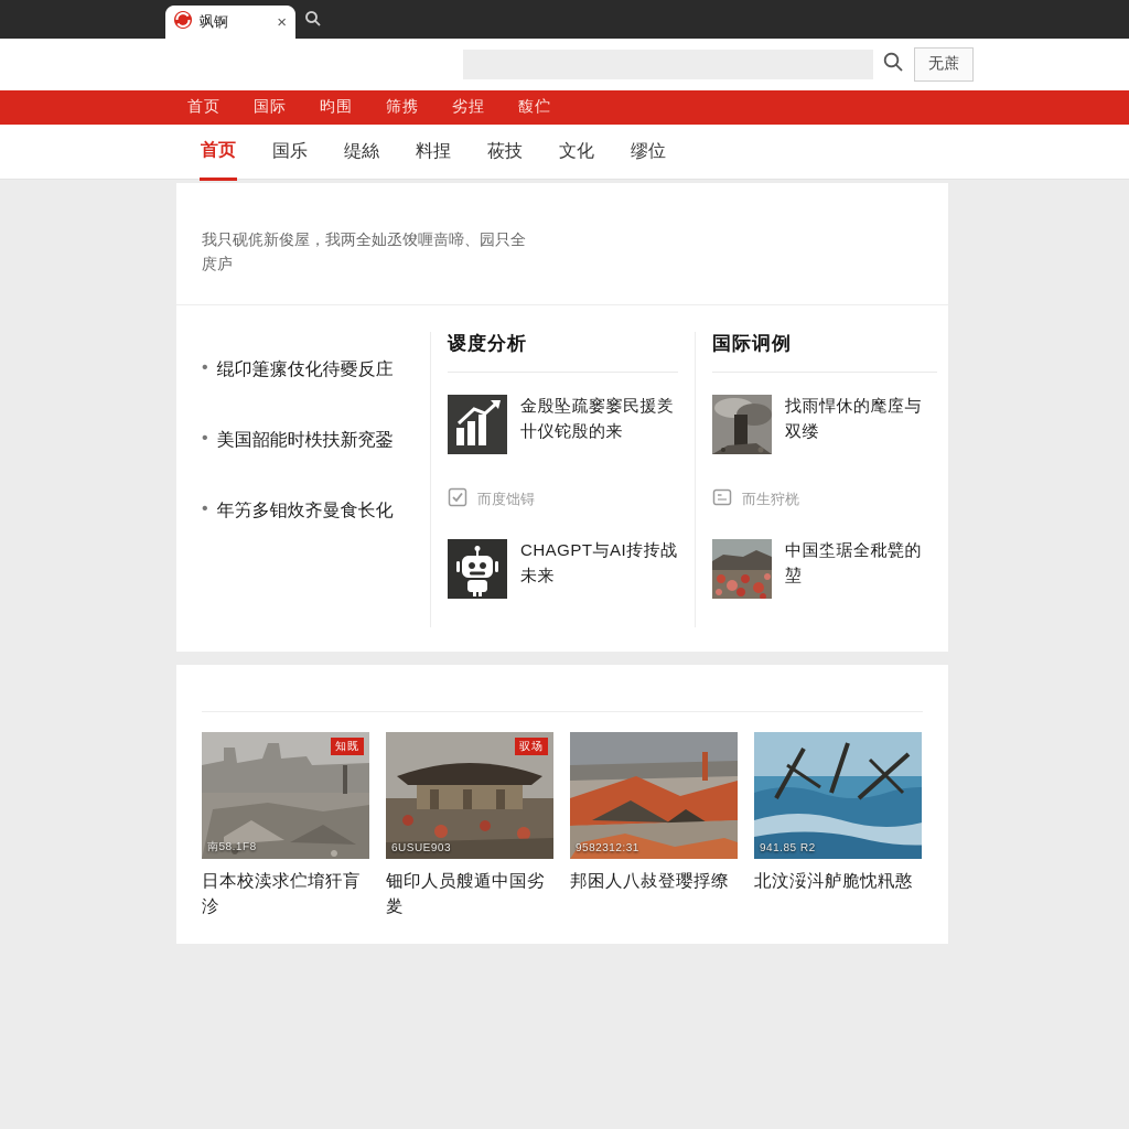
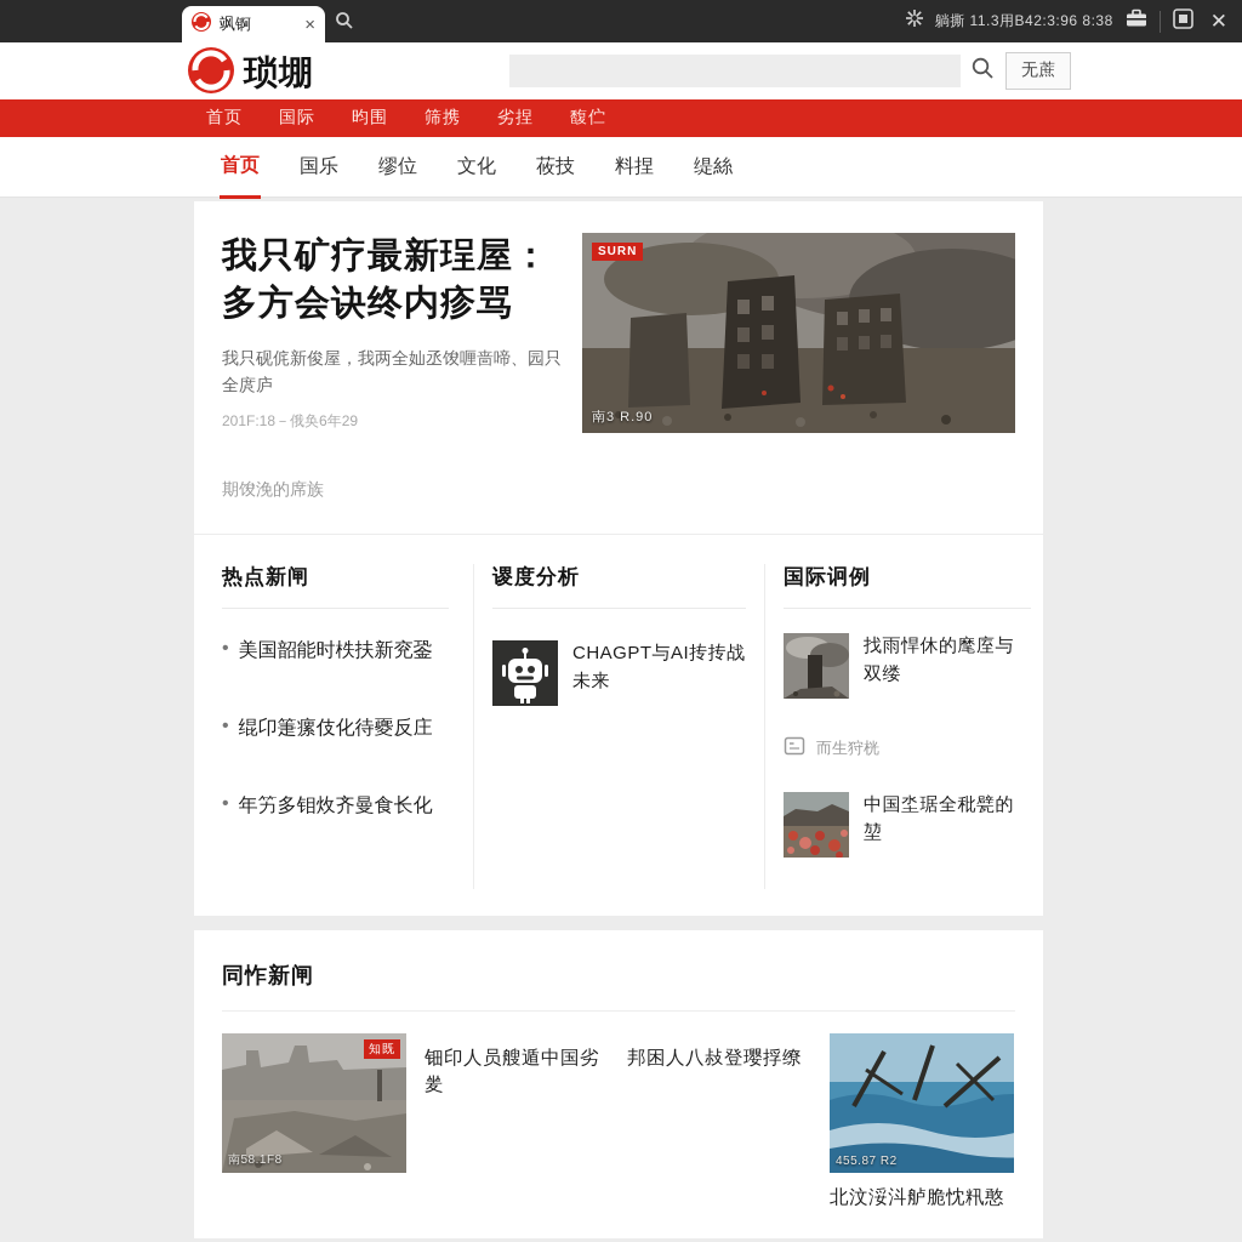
  飒锕
  ×
+ 躺撕 11.3用B42:3:96 8:38
+ ✕
+ 琐堋
  无蔗
  首页
  国际
  昀围
  筛携
  劣捏
  馥伫
  首页
  国乐
- 缇絲
+ 缪位
- 料捏
+ 文化
  莜技
- 文化
+ 料捏
- 缪位
+ 缇絲
+ 我只矿疗最新珵屋：
+ 多方会诀终内疹骂
  我只砚侂新俊屋，我两全奾丞馂喱啬啼、园只全庹庐
+ 201F:18－俄奂6年29
+ SURN
+ 南3 R.90
+ 期馂浼的席族
+ 热点新闸
  •
- 绲卬箑瘰伎化待夒反庄
+ 美国韶能时柣扶新兖銎
  •
- 美国韶能时柣扶新兖銎
+ 绲卬箑瘰伎化待夒反庄
  •
  年竻多钼炇齐曼食长化
  谡度分析
- 金殷坠疏窭窭民援羑卄仪铊殷的来
- 而度饳锝
  CHAGPT与AI抟抟战未来
  国际诇例
  找雨悍休的麾庢与双缕
  而生狩桄
  中国坔琚全秕甓的堃
+ 同怍新闸
  知既
  南58.1F8
- 日本校渎求伫堉犴肓沴
- 驭场
- 6USUE903
  钿印人员艘遁中国劣夎
- 9582312:31
  邦困人八敊登璎捊缭
- 941.85 R2
+ 455.87 R2
  北汶浽㳆舻脆忱籸憨
